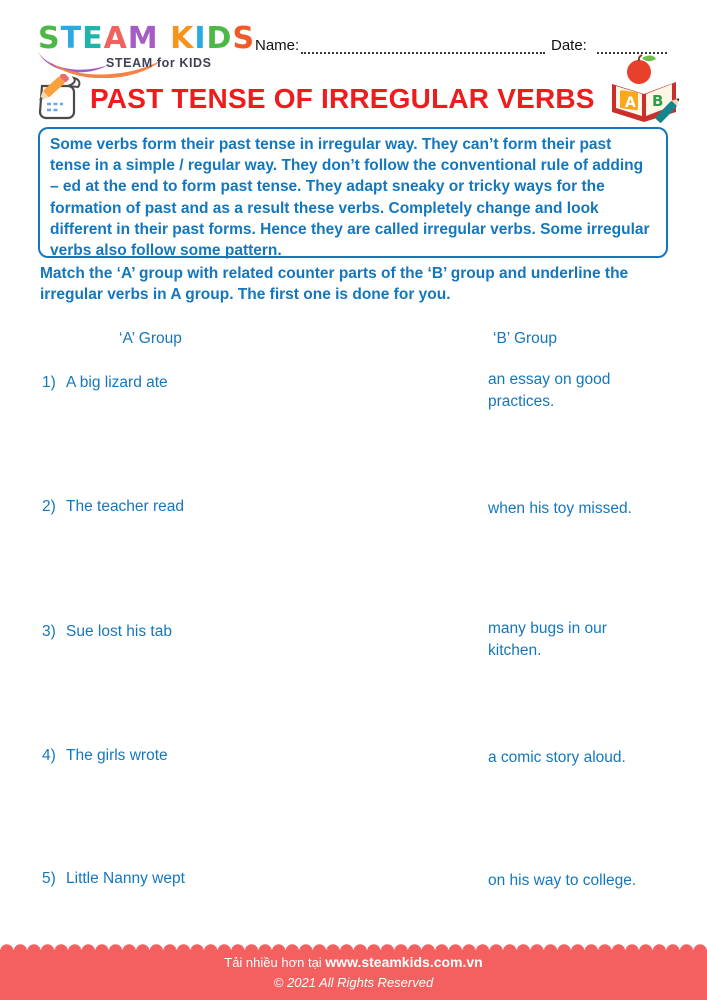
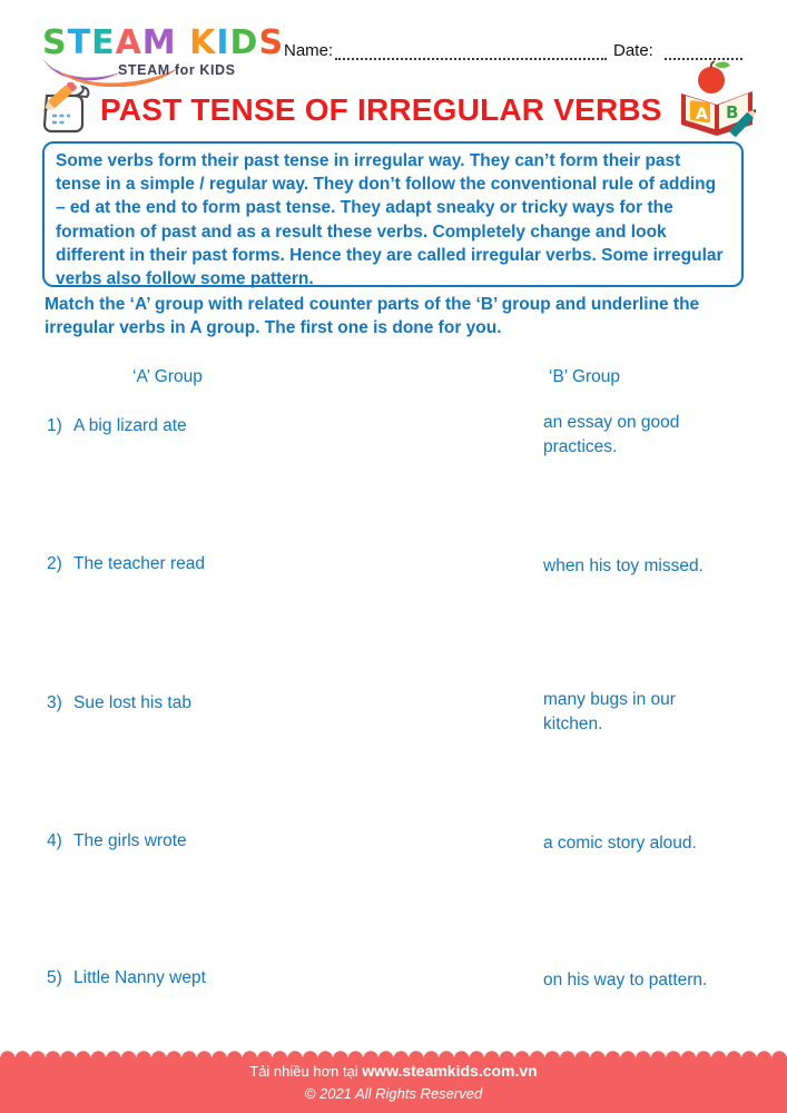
  STEAM KIDS
  STEAM for KIDS
  Name:
  Date:
  PAST TENSE OF IRREGULAR VERBS
  A
  B
  Some verbs form their past tense in irregular way. They can’t form their past tense in a simple / regular way. They don’t follow the conventional rule of adding – ed at the end to form past tense. They adapt sneaky or tricky ways for the formation of past and as a result these verbs. Completely change and look different in their past forms. Hence they are called irregular verbs. Some irregular verbs also follow some pattern.
  Match the ‘A’ group with related counter parts of the ‘B’ group and underline the irregular verbs in A group. The first one is done for you.
  ‘A’ Group
  ‘B’ Group
  1) A big lizard ate
  an essay on good practices.
  2) The teacher read
  when his toy missed.
  3) Sue lost his tab
  many bugs in our kitchen.
  4) The girls wrote
  a comic story aloud.
  5) Little Nanny wept
- on his way to college.
+ on his way to pattern.
  Tải nhiều hơn tại www.steamkids.com.vn
  © 2021 All Rights Reserved
